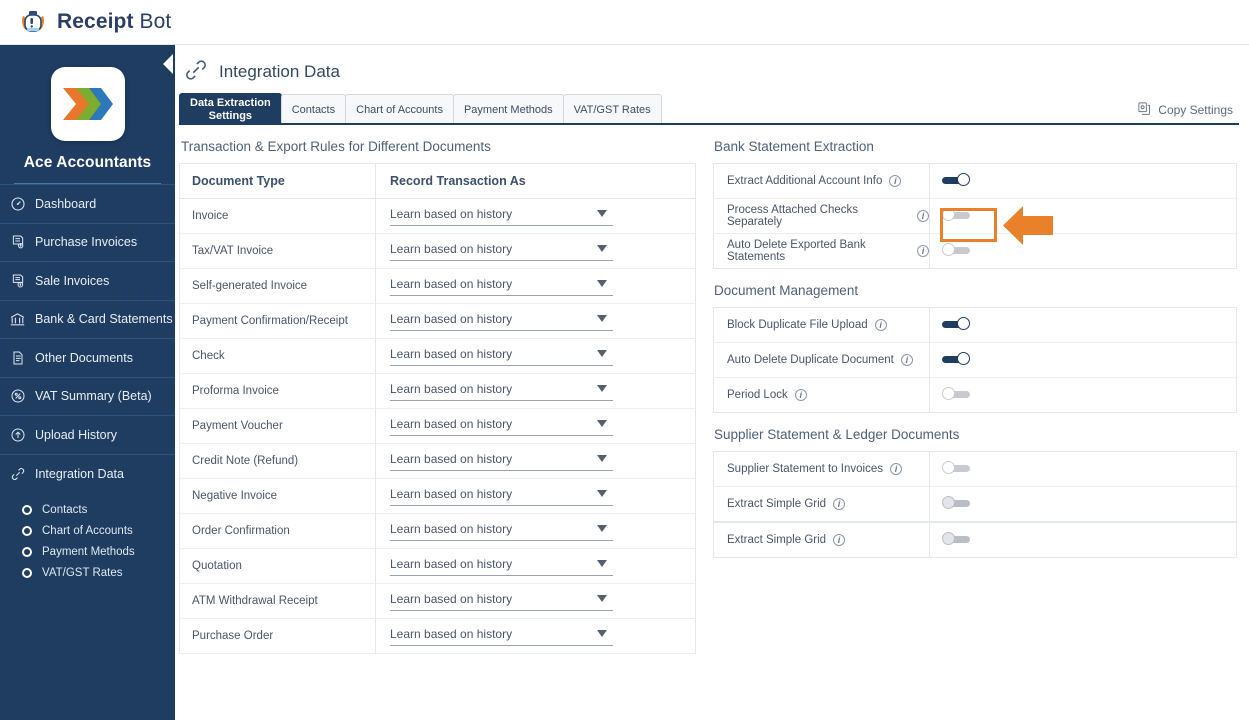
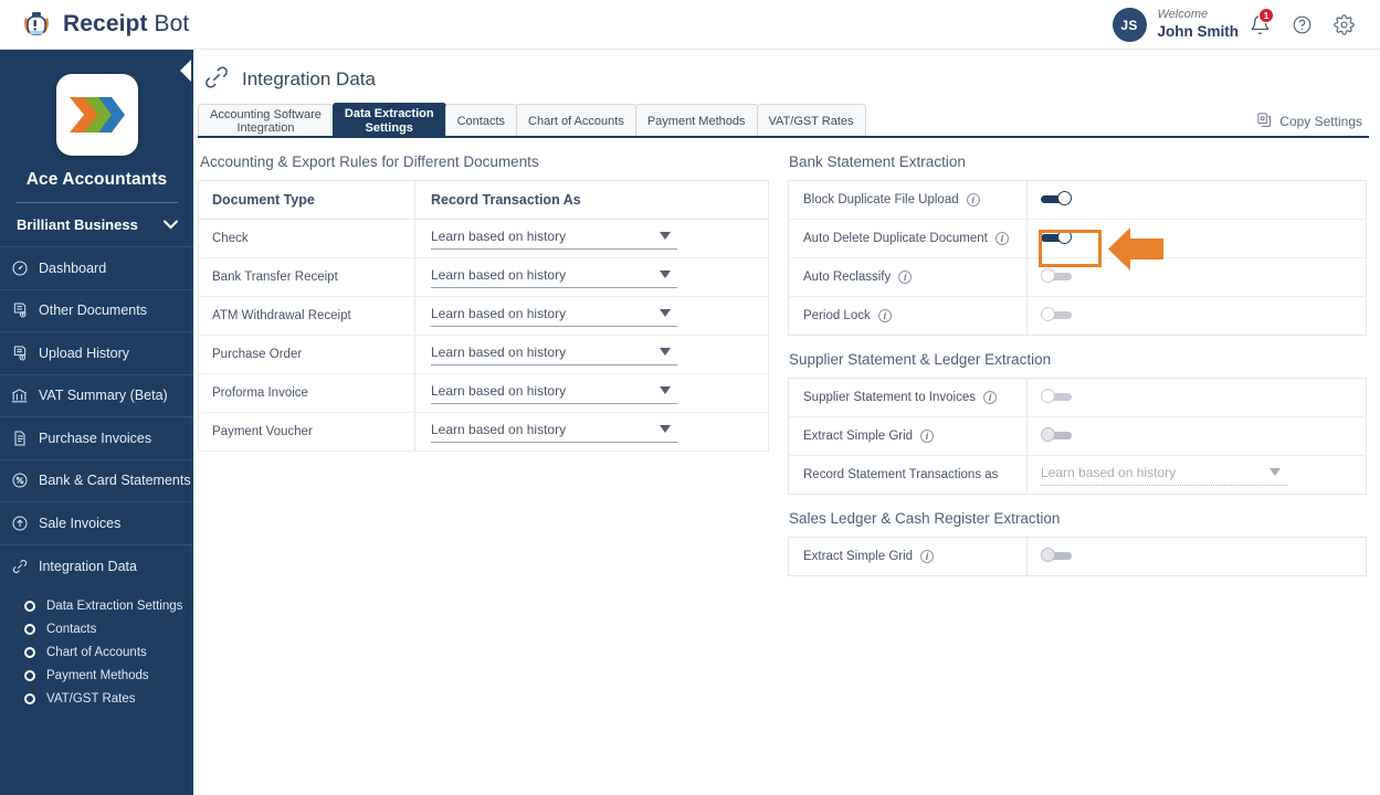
  Receipt Bot
+ JS
+ Welcome
+ John Smith
+ 1
  Ace Accountants
+ Brilliant Business
  Dashboard
- Purchase Invoices
+ Other Documents
- Sale Invoices
+ Upload History
- Bank & Card Statements
+ VAT Summary (Beta)
- Other Documents
+ Purchase Invoices
- VAT Summary (Beta)
+ Bank & Card Statements
- Upload History
+ Sale Invoices
  Integration Data
+ Data Extraction Settings
  Contacts
  Chart of Accounts
  Payment Methods
  VAT/GST Rates
  Integration Data
  Copy Settings
+ Accounting Software
+ Integration
  Data Extraction
  Settings
  Contacts
  Chart of Accounts
  Payment Methods
  VAT/GST Rates
- Transaction & Export Rules for Different Documents
+ Accounting & Export Rules for Different Documents
  Document Type	Record Transaction As
- Invoice	Learn based on history
- Tax/VAT Invoice	Learn based on history
- Self-generated Invoice	Learn based on history
- Payment Confirmation/Receipt	Learn based on history
  Check	Learn based on history
+ Bank Transfer Receipt	Learn based on history
- Proforma Invoice	Learn based on history
+ ATM Withdrawal Receipt	Learn based on history
- Payment Voucher	Learn based on history
+ Purchase Order	Learn based on history
- Credit Note (Refund)	Learn based on history
- Negative Invoice	Learn based on history
- Order Confirmation	Learn based on history
- Quotation	Learn based on history
- ATM Withdrawal Receipt	Learn based on history
+ Proforma Invoice	Learn based on history
- Purchase Order	Learn based on history
+ Payment Voucher	Learn based on history
  Bank Statement Extraction
- Extract Additional Account Info i
- Process Attached Checks Separatelyi
- Auto Delete Exported Bank Statementsi
- Document Management
  Block Duplicate File Upload i
  Auto Delete Duplicate Document i
+ Auto Reclassify i
  Period Lock i
- Supplier Statement & Ledger Documents
+ Supplier Statement & Ledger Extraction
  Supplier Statement to Invoices i
  Extract Simple Grid i
+ Record Statement Transactions as	Learn based on history
+ Sales Ledger & Cash Register Extraction
  Extract Simple Grid i
